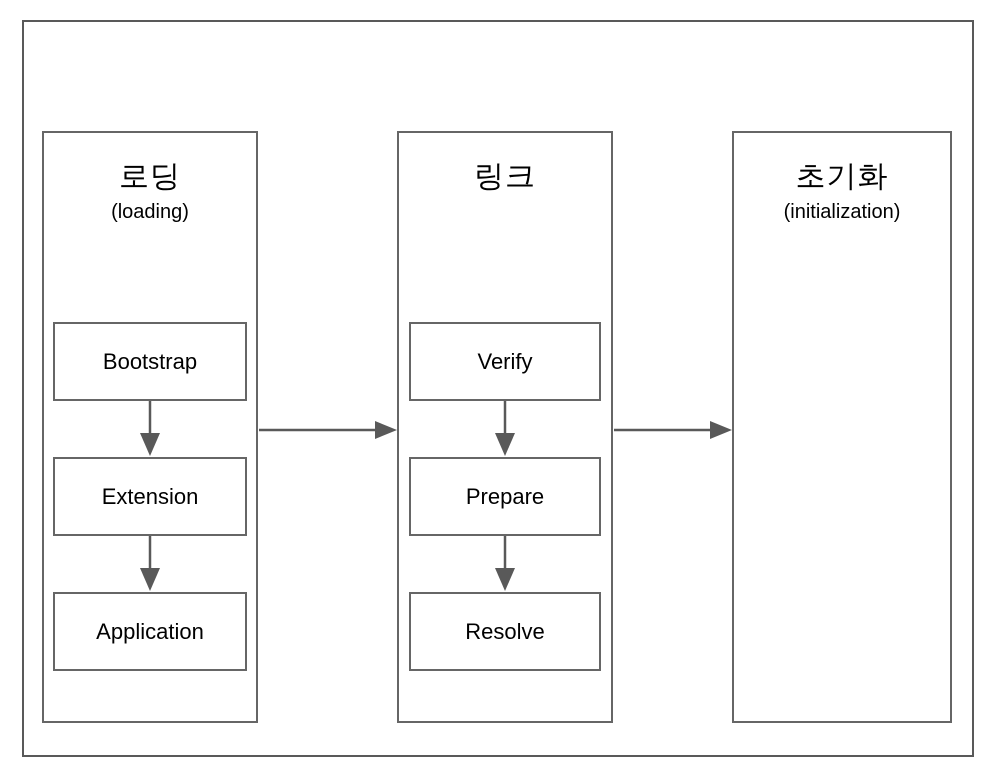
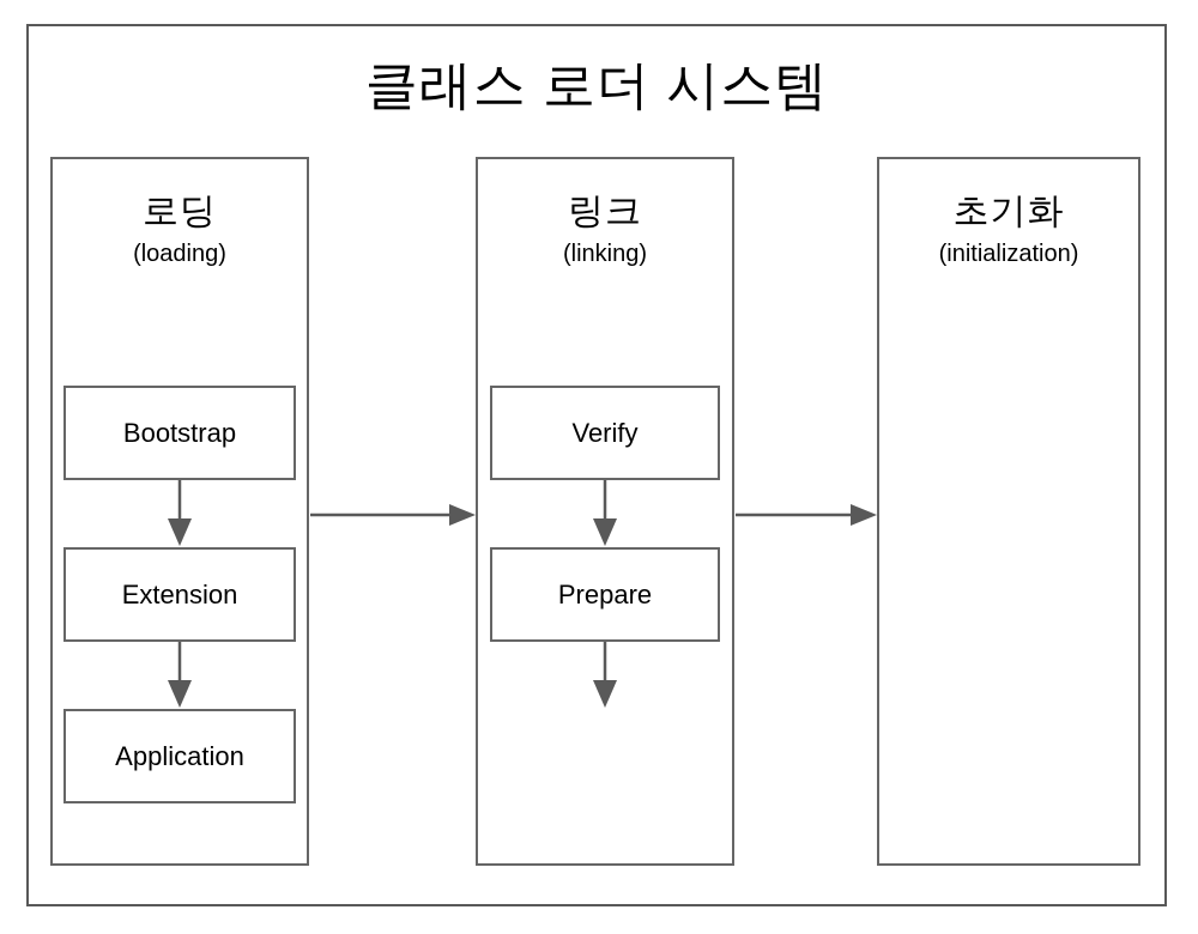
+ 클래스 로더 시스템
  로딩
  (loading)
  Bootstrap
  Extension
  Application
  링크
+ (linking)
  Verify
  Prepare
- Resolve
  초기화
  (initialization)
